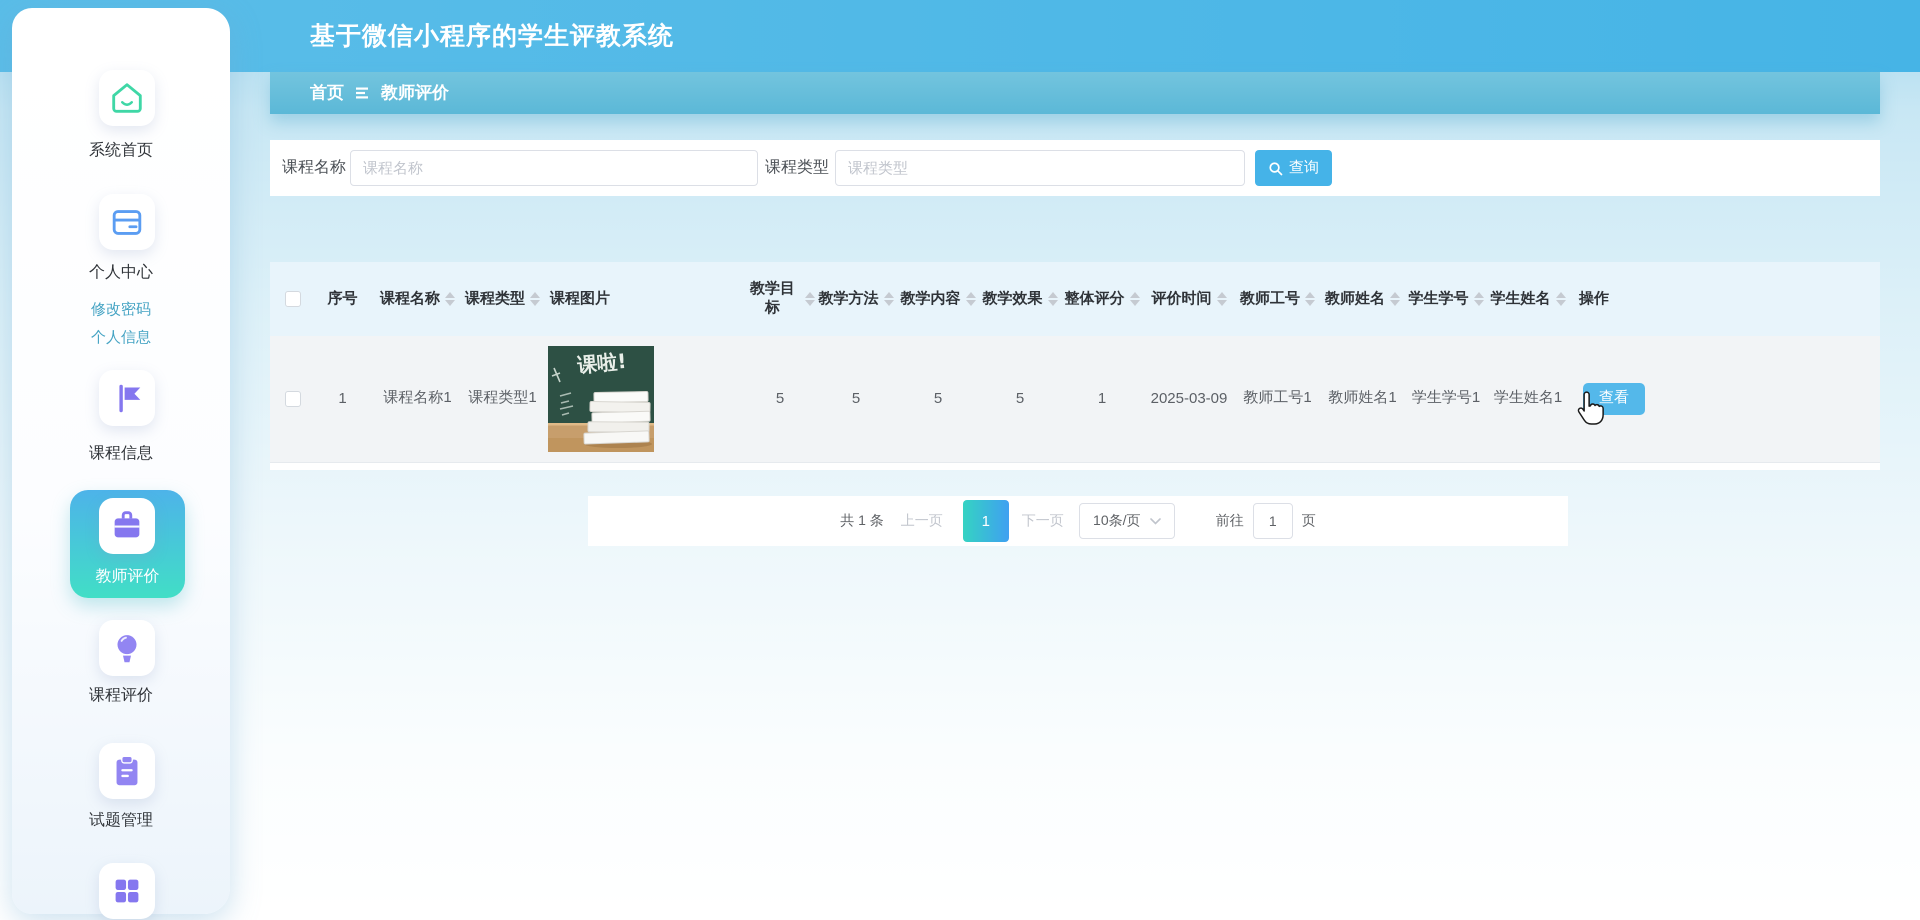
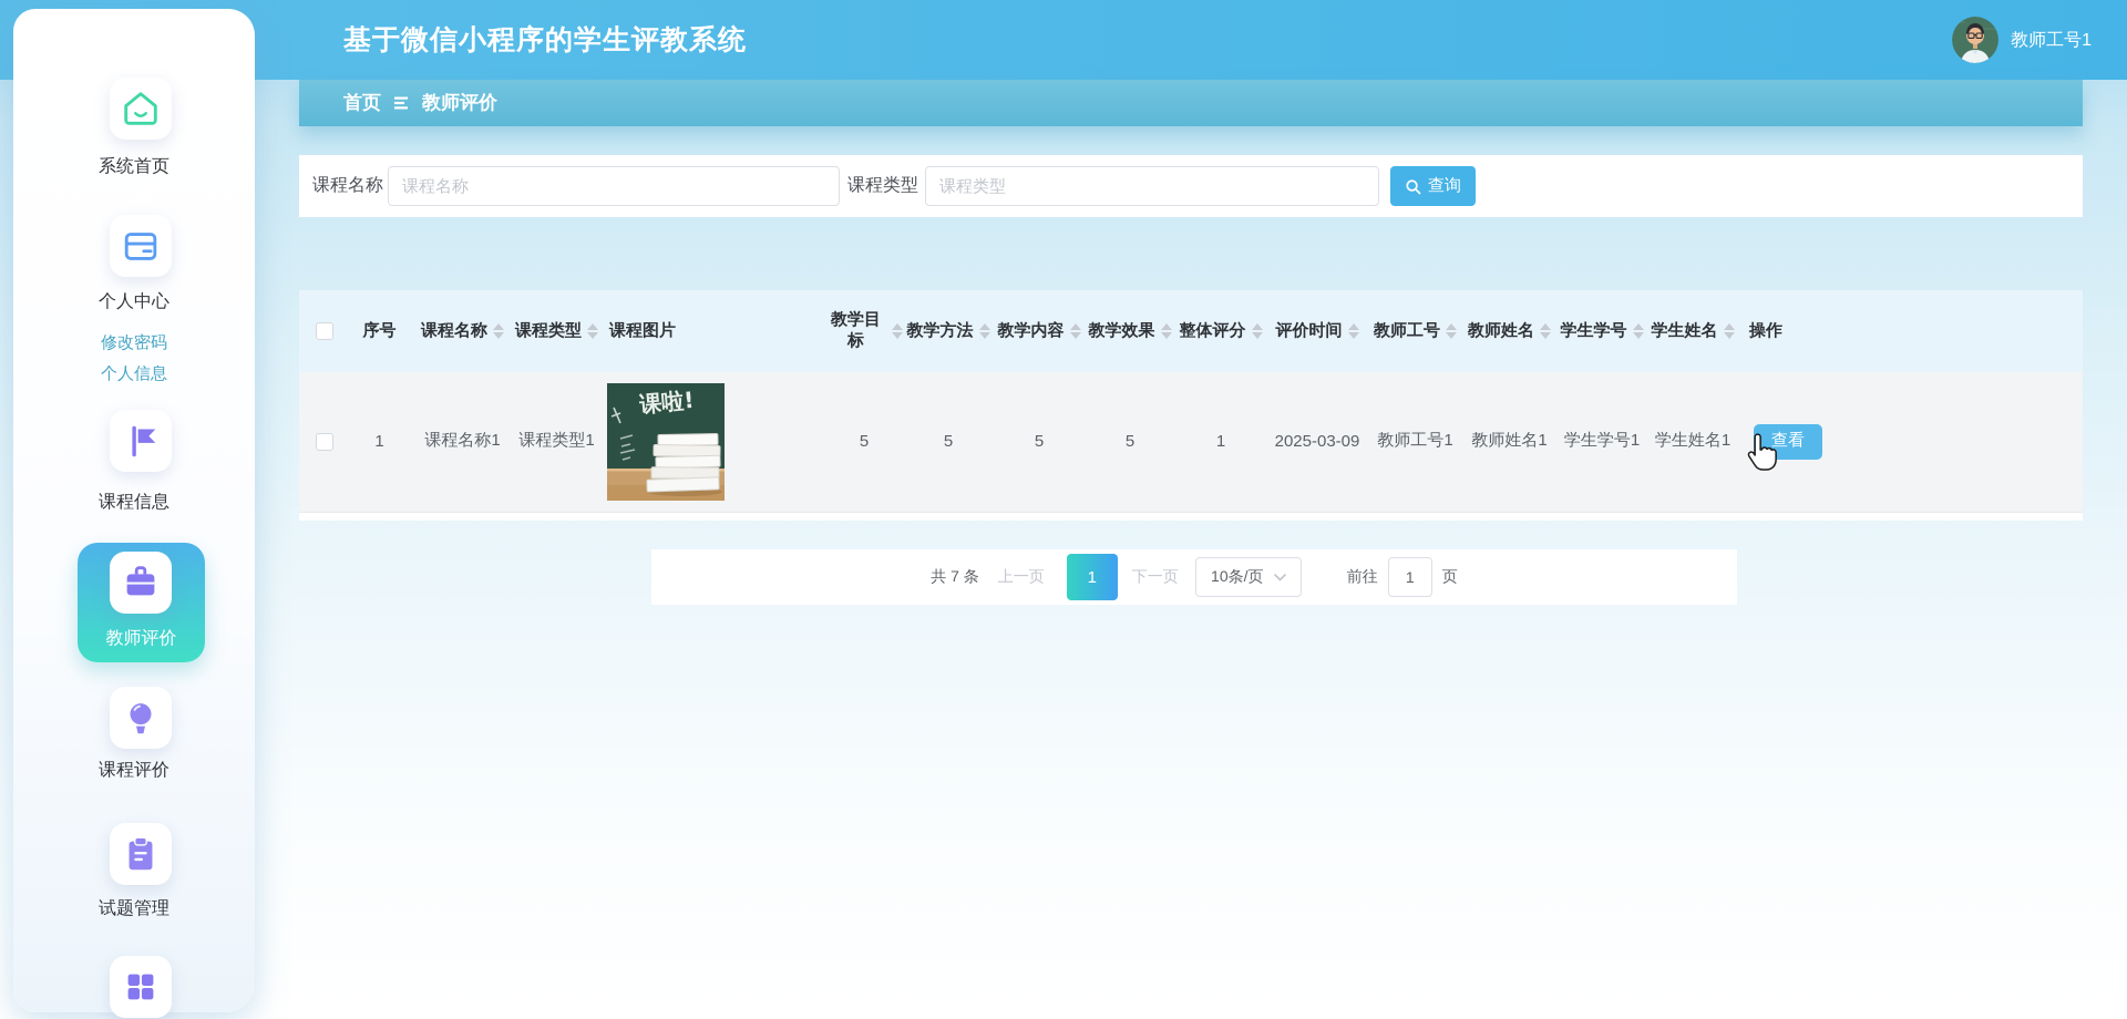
  基于微信小程序的学生评教系统
+ 教师工号1
  系统首页
  个人中心
  修改密码
  个人信息
  课程信息
  教师评价
  课程评价
  试题管理
  首页
  教师评价
  课程名称
  课程名称
  课程类型
  课程类型
  查询
  	序号	课程名称	课程类型	课程图片	教学目标	教学方法	教学内容	教学效果	整体评分	评价时间	教师工号	教师姓名	学生学号	学生姓名	操作
- 共 1 条
+ 共 7 条
  上一页
  1
  下一页
  10条/页
  前往
  1
  页
